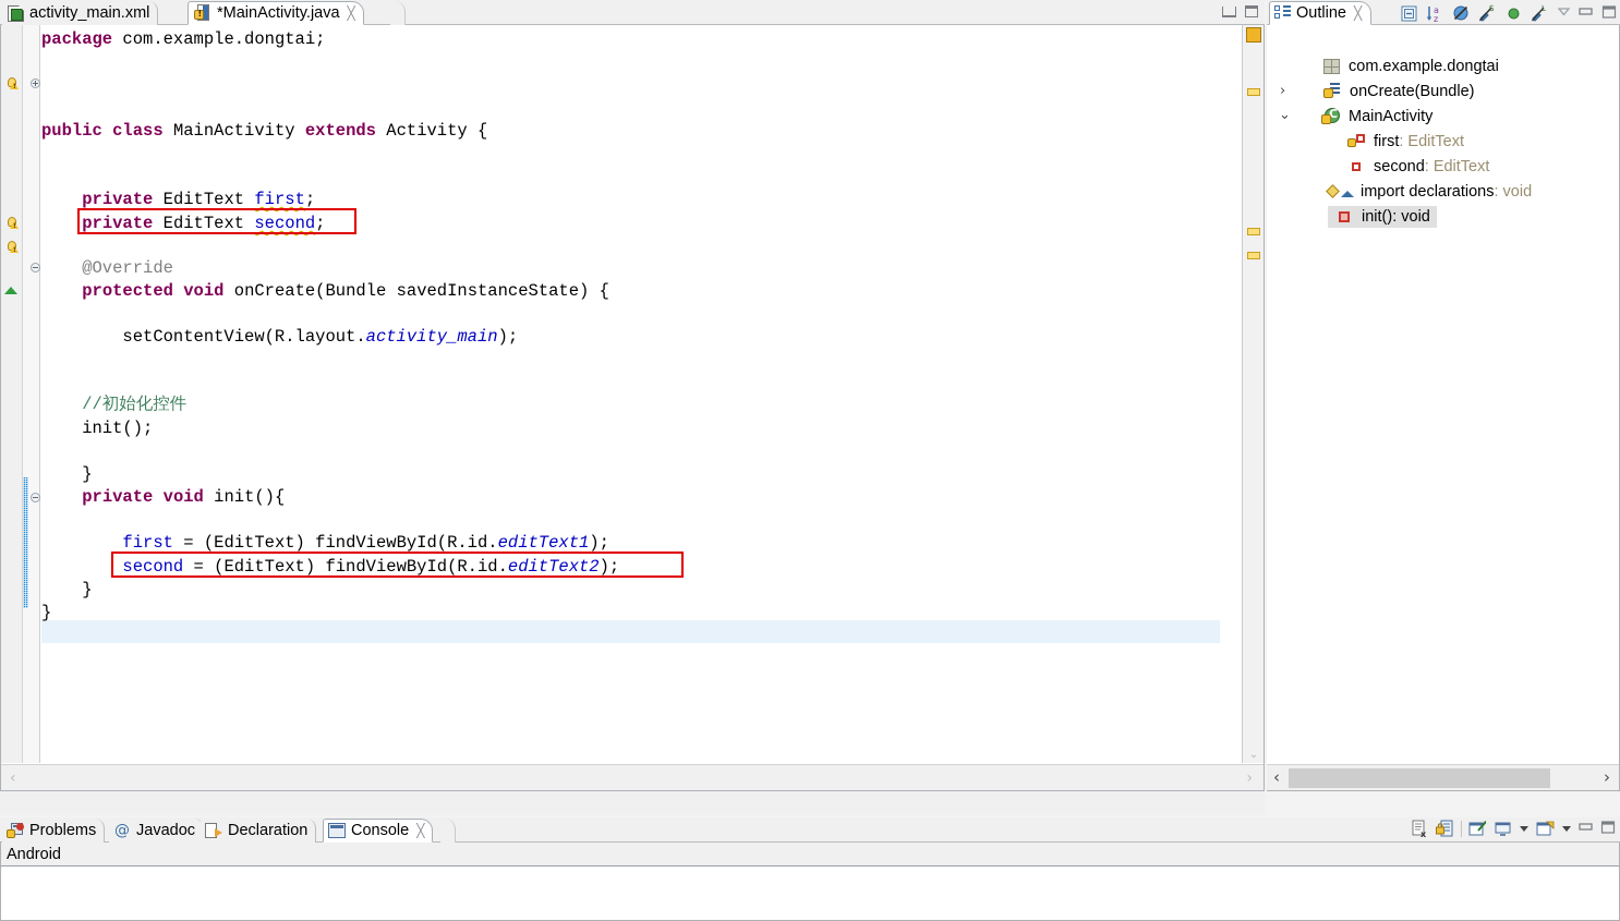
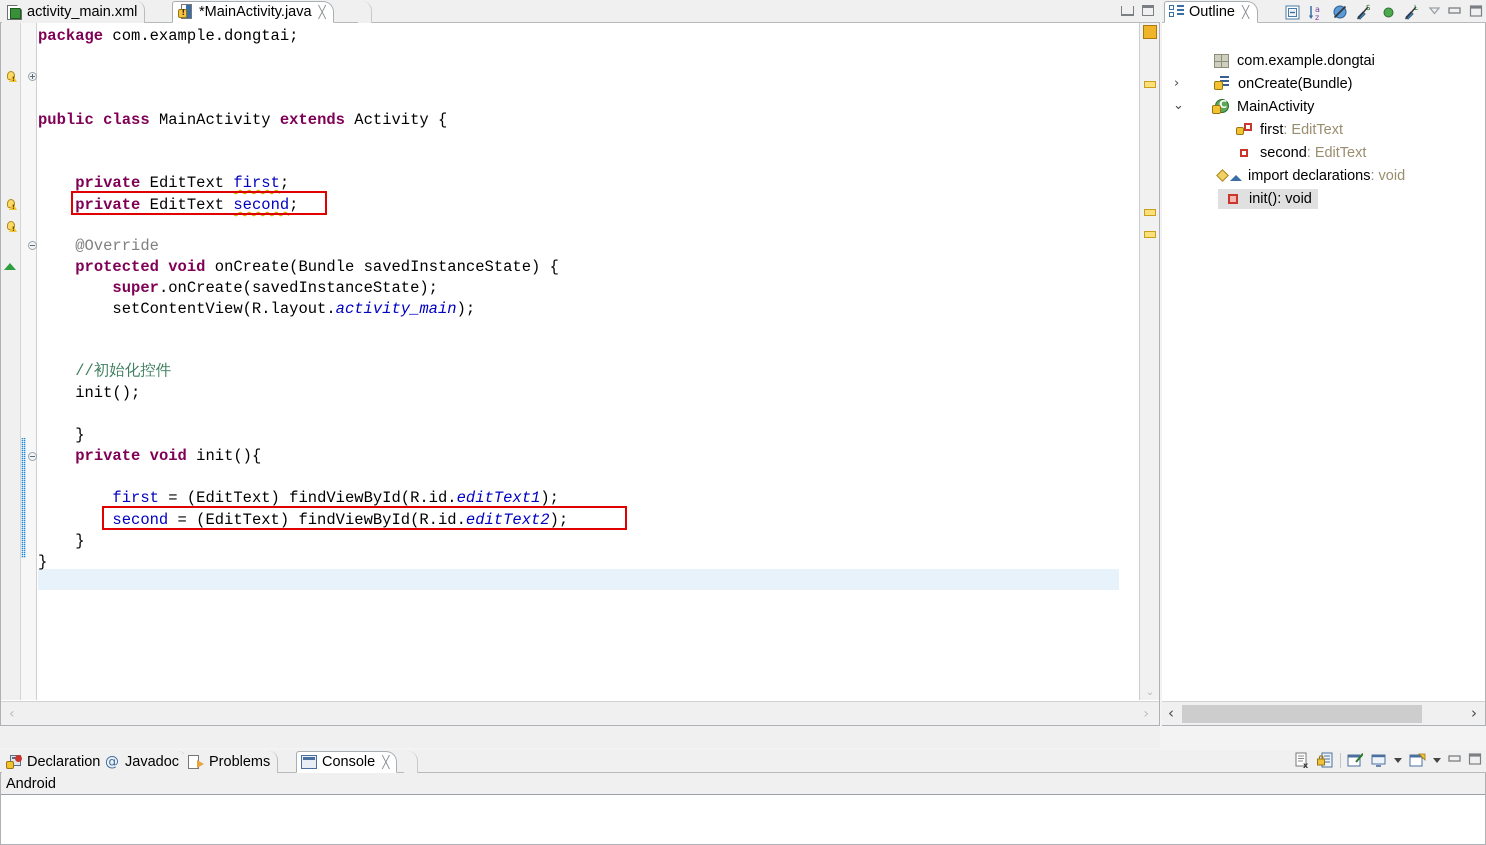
  activity_main.xml
  *MainActivity.java
  ╳
  package com.example.dongtai;
  public class MainActivity extends Activity {
  private EditText first;
  private EditText second;
  @Override
  protected void onCreate(Bundle savedInstanceState) {
+ super.onCreate(savedInstanceState);
  setContentView(R.layout.activity_main);
  //初始化控件
  init();
  }
  private void init(){
  first = (EditText) findViewById(R.id.editText1);
  second = (EditText) findViewById(R.id.editText2);
  }
  }
  ⌄
  ‹
  ›
  Outline
  ╳
  a
  z
  S
  L
  com.example.dongtai
  ›
  onCreate(Bundle)
  ⌄
  MainActivity
  first
  : EditText
  second
  : EditText
  import declarations
  : void
  init()
  : void
  ‹
  ›
- Problems
+ Declaration
  @
  Javadoc
- Declaration
+ Problems
  Console
  ╳
  x
  Android
